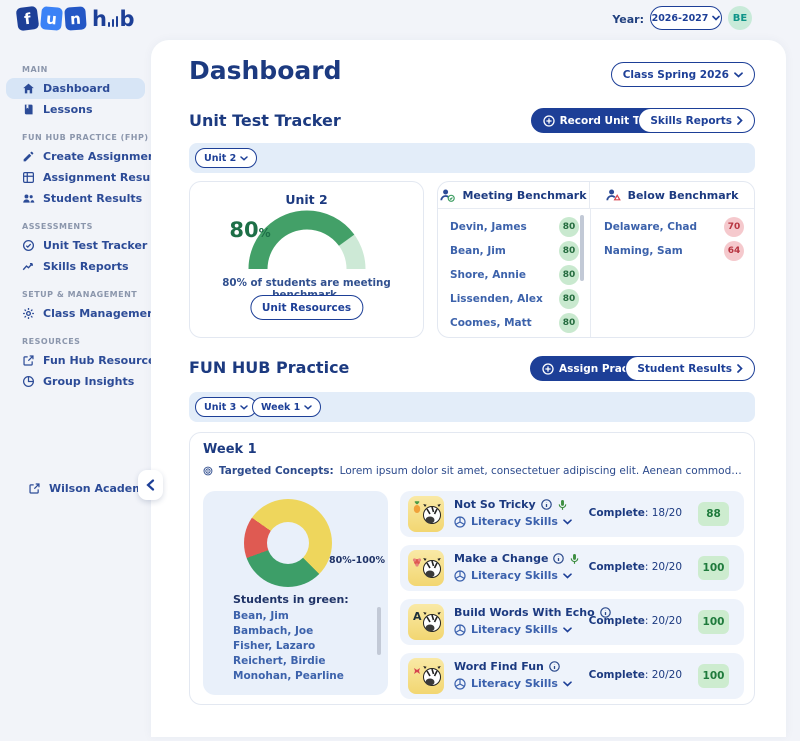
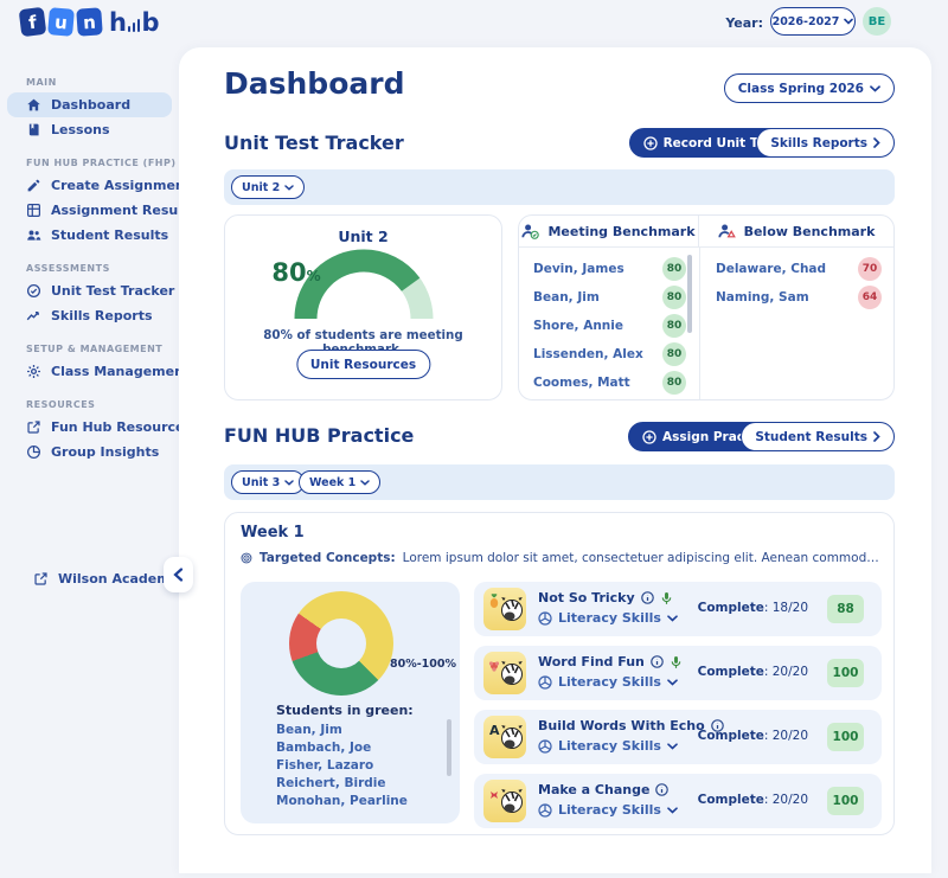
  h
  b
  Year:
  2026-2027
  BE
  MAIN
  Dashboard
  Lessons
  FUN HUB PRACTICE (FHP)
  Create Assignme
  Assignment Resu
  Student Results
  ASSESSMENTS
  Unit Test Tracker
  Skills Reports
  SETUP & MANAGEMENT
  Class Manageme
  RESOURCES
  Fun Hub Resourc
  Group Insights
  Wilson Acade
  Dashboard
  Class Spring 2026
  Unit Test Tracker
  Record Unit T
  Skills Reports
  Unit 2
  Unit 2
  80%
  Unit Resources
  Meeting Benchmark
  Below Benchmark
  Devin, James
  80
  Bean, Jim
  80
  Shore, Annie
  80
  Lissenden, Alex
  80
  Coomes, Matt
  80
  Delaware, Chad
  70
  Naming, Sam
  64
  FUN HUB Practice
  Student Results
  Unit 3
  Week 1
  Week 1
  Targeted Concepts:
  Lorem ipsum dolor sit amet, consectetuer adipiscing elit. Aenean commodo li
  80%-100%
  Students in green:
  Bean, Jim
  Bambach, Joe
  Fisher, Lazaro
  Reichert, Birdie
  Monohan, Pearline
  Not So Tricky
  Literacy Skills
  Complete: 18/20
  88
- Make a Change
+ Word Find Fun
  Literacy Skills
  Complete: 20/20
  100
  A
  Build Words With Echo
  Literacy Skills
  Complete: 20/20
  100
- Word Find Fun
+ Make a Change
  Literacy Skills
  Complete: 20/20
  100
